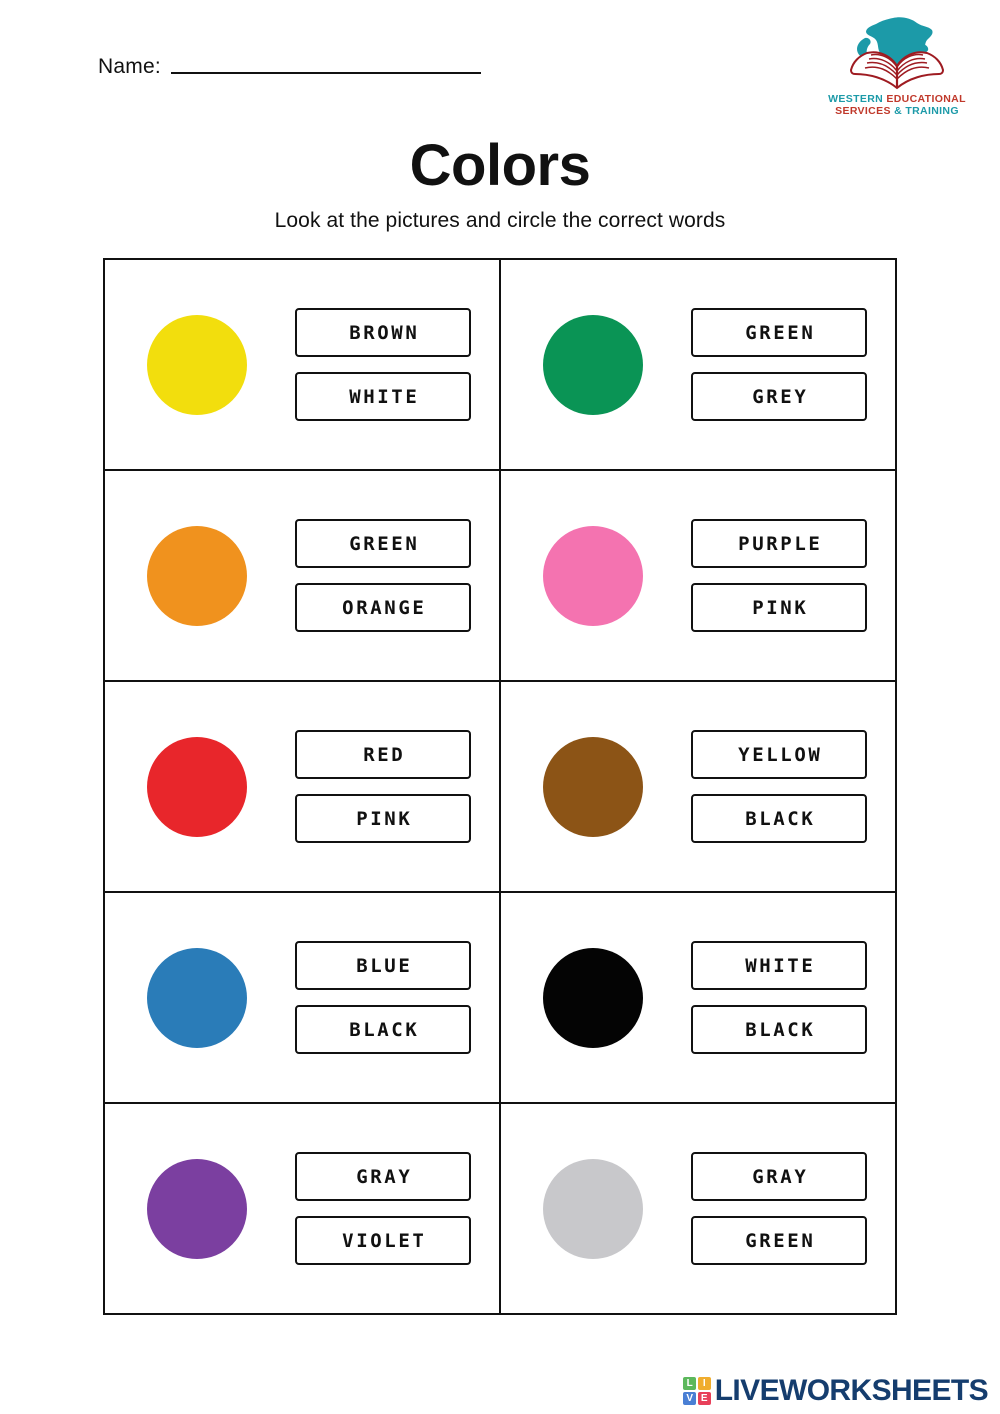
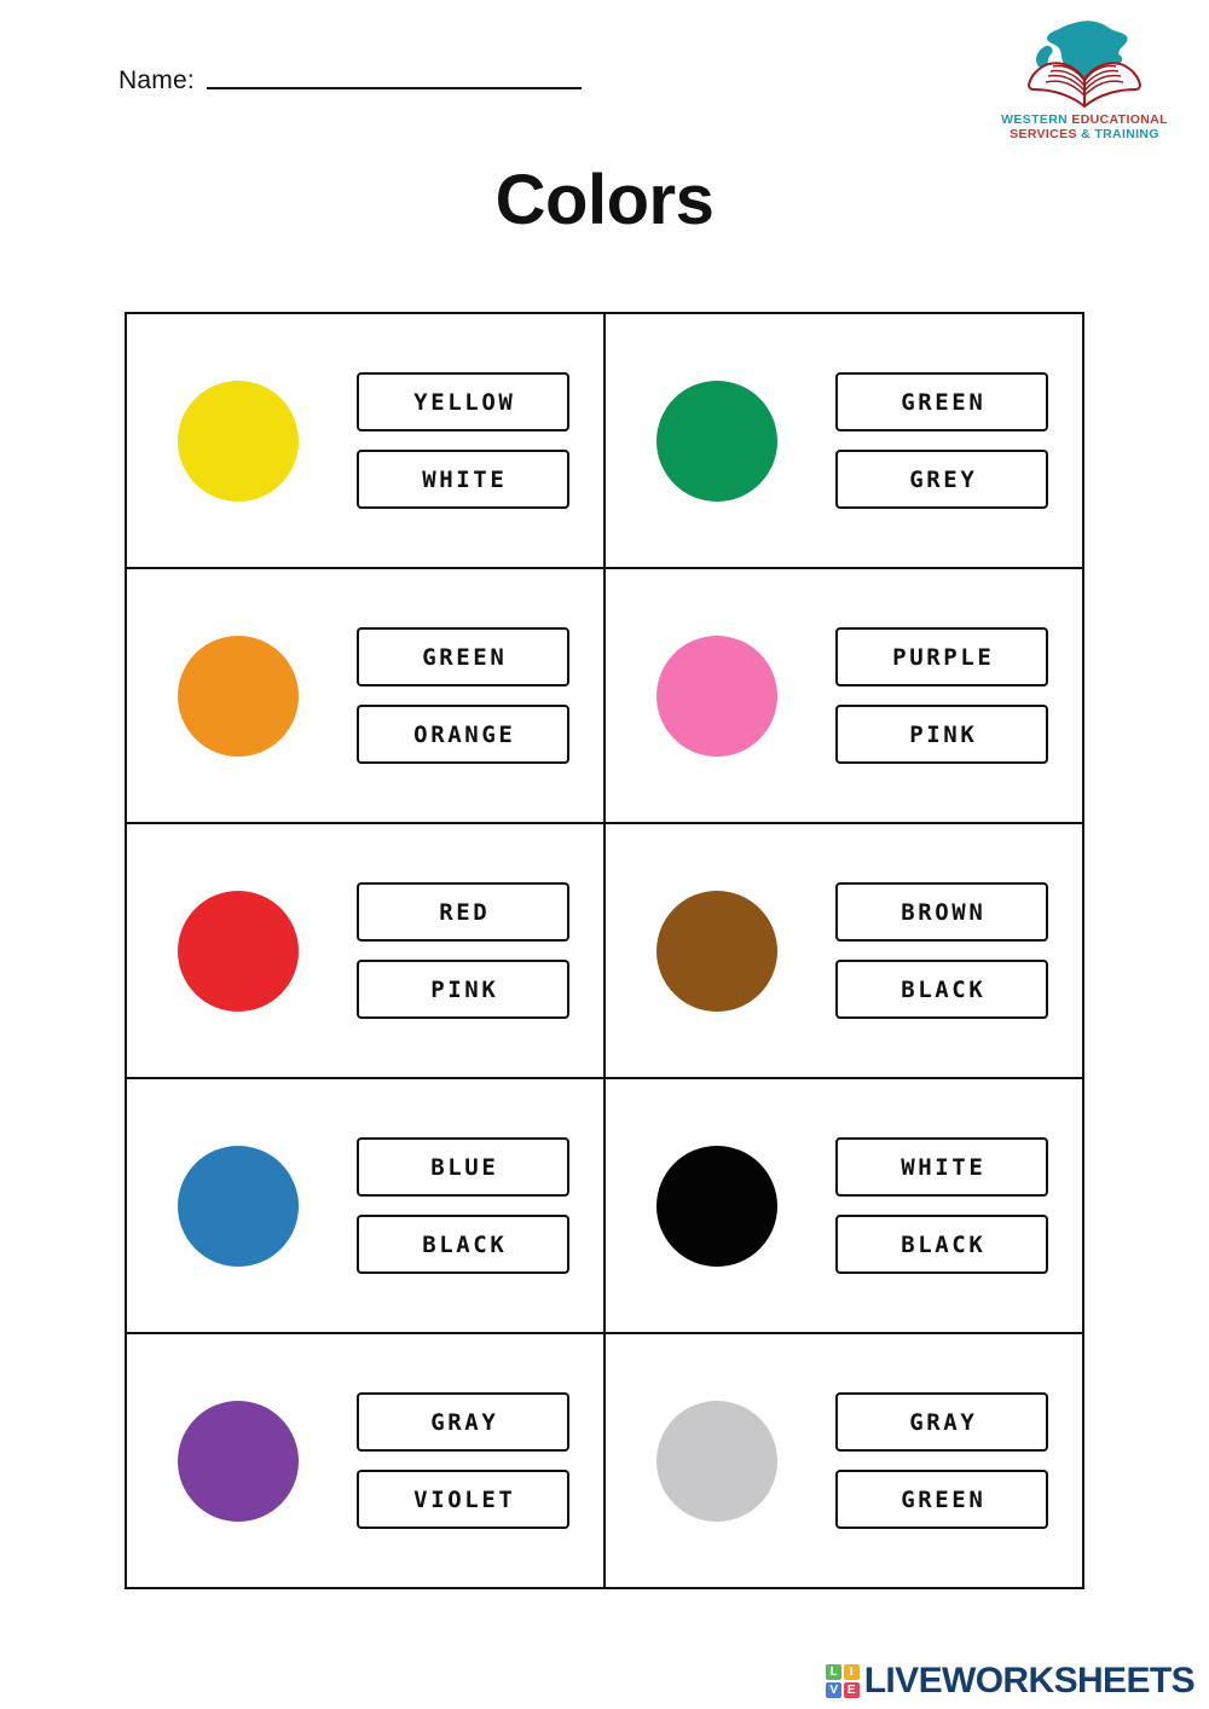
  Name:
  WESTERN EDUCATIONAL
  SERVICES & TRAINING
  Colors
- Look at the pictures and circle the correct words
- BROWN WHITE	GREEN GREY
+ YELLOW WHITE	GREEN GREY
  GREEN ORANGE	PURPLE PINK
- RED PINK	YELLOW BLACK
+ RED PINK	BROWN BLACK
  BLUE BLACK	WHITE BLACK
  GRAY VIOLET	GRAY GREEN
  L
  I
  V
  E
  LIVEWORKSHEETS
